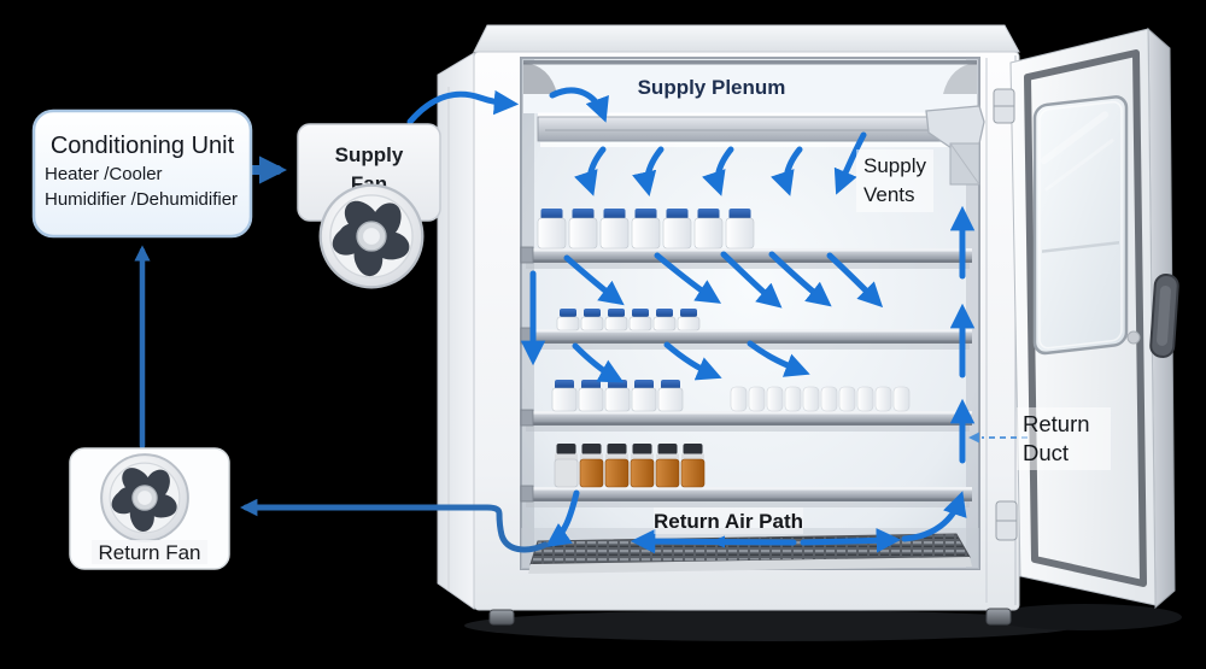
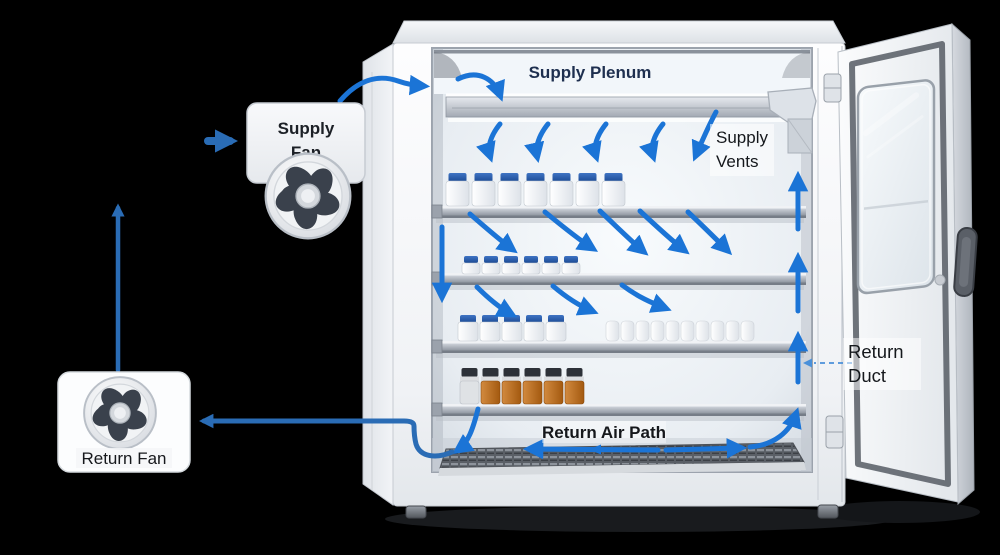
- Conditioning Unit
- Heater /Cooler
- Humidifier /Dehumidifier
  Supply
  Fan
  Return Fan
  Supply Plenum
  Supply
  Vents
  Return
  Duct
  Return Air Path
